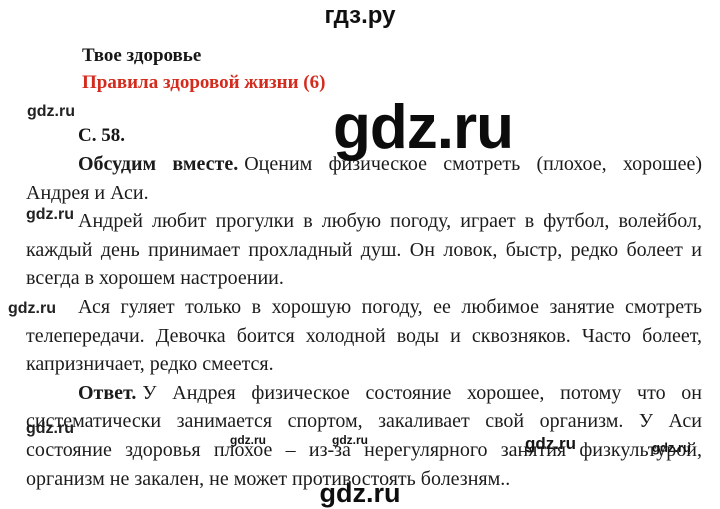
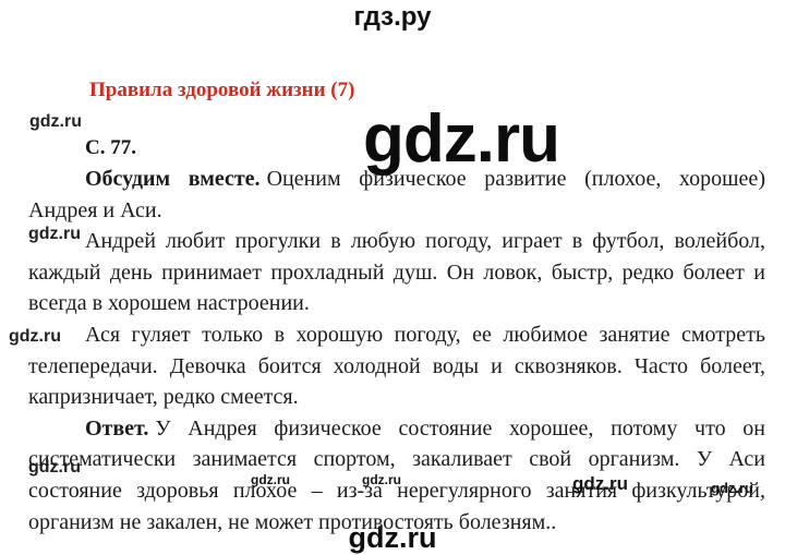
  гдз.ру
  gdz.ru
  gdz.ru
  gdz.ru
  gdz.ru
  gdz.ru
  gdz.ru
  gdz.ru
  gdz.ru
  gdz.ru
- Твое здоровье
- Правила здоровой жизни (6)
+ Правила здоровой жизни (7)
- С. 58.
+ С. 77.
- Обсудим вместе. Оценим физическое смотреть (плохое, хорошее) Андрея и Аси.
+ Обсудим вместе. Оценим физическое развитие (плохое, хорошее) Андрея и Аси.
  Андрей любит прогулки в любую погоду, играет в футбол, волейбол, каждый день принимает прохладный душ. Он ловок, быстр, редко болеет и всегда в хорошем настроении.
  Ася гуляет только в хорошую погоду, ее любимое занятие смотреть телепередачи. Девочка боится холодной воды и сквозняков. Часто болеет, капризничает, редко смеется.
  Ответ. У Андрея физическое состояние хорошее, потому что он систематически занимается спортом, закаливает свой организм. У Аси состояние здоровья плохое – из-за нерегулярного занятия физкультурой, организм не закален, не может противостоять болезням..
  gdz.ru
